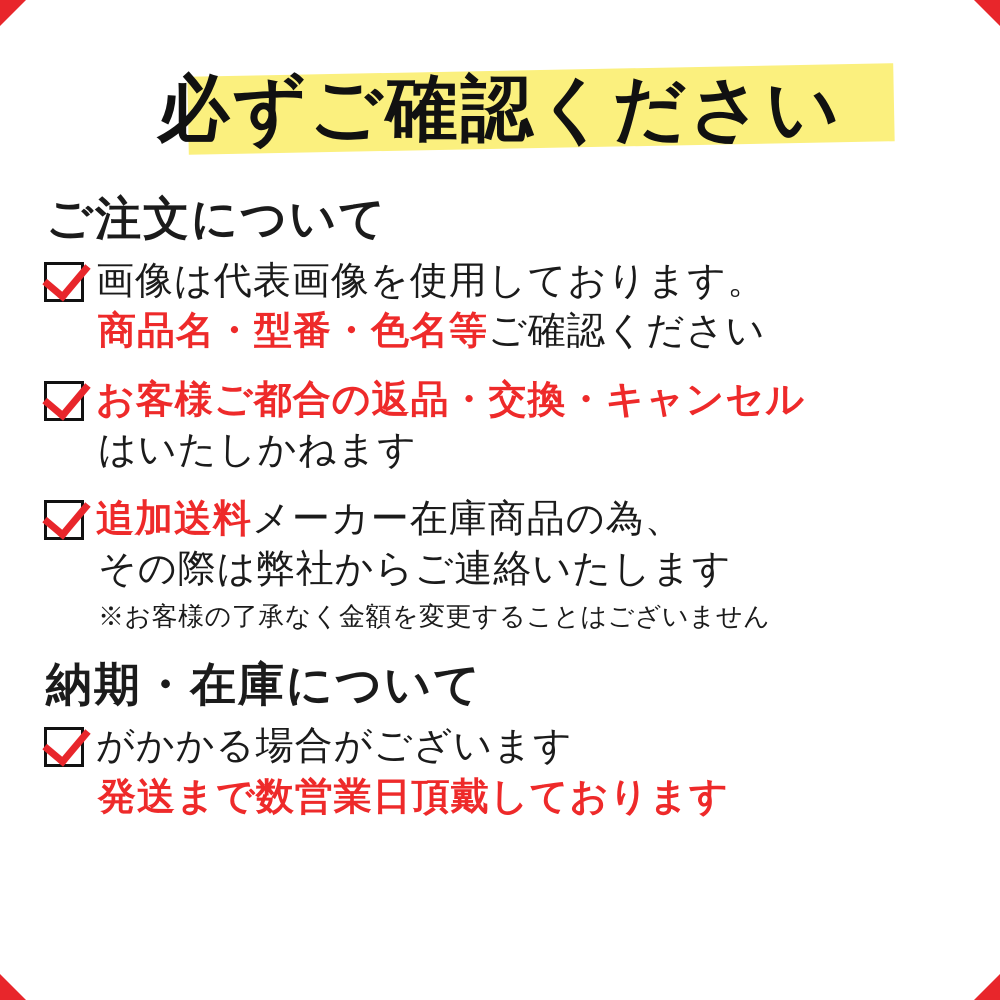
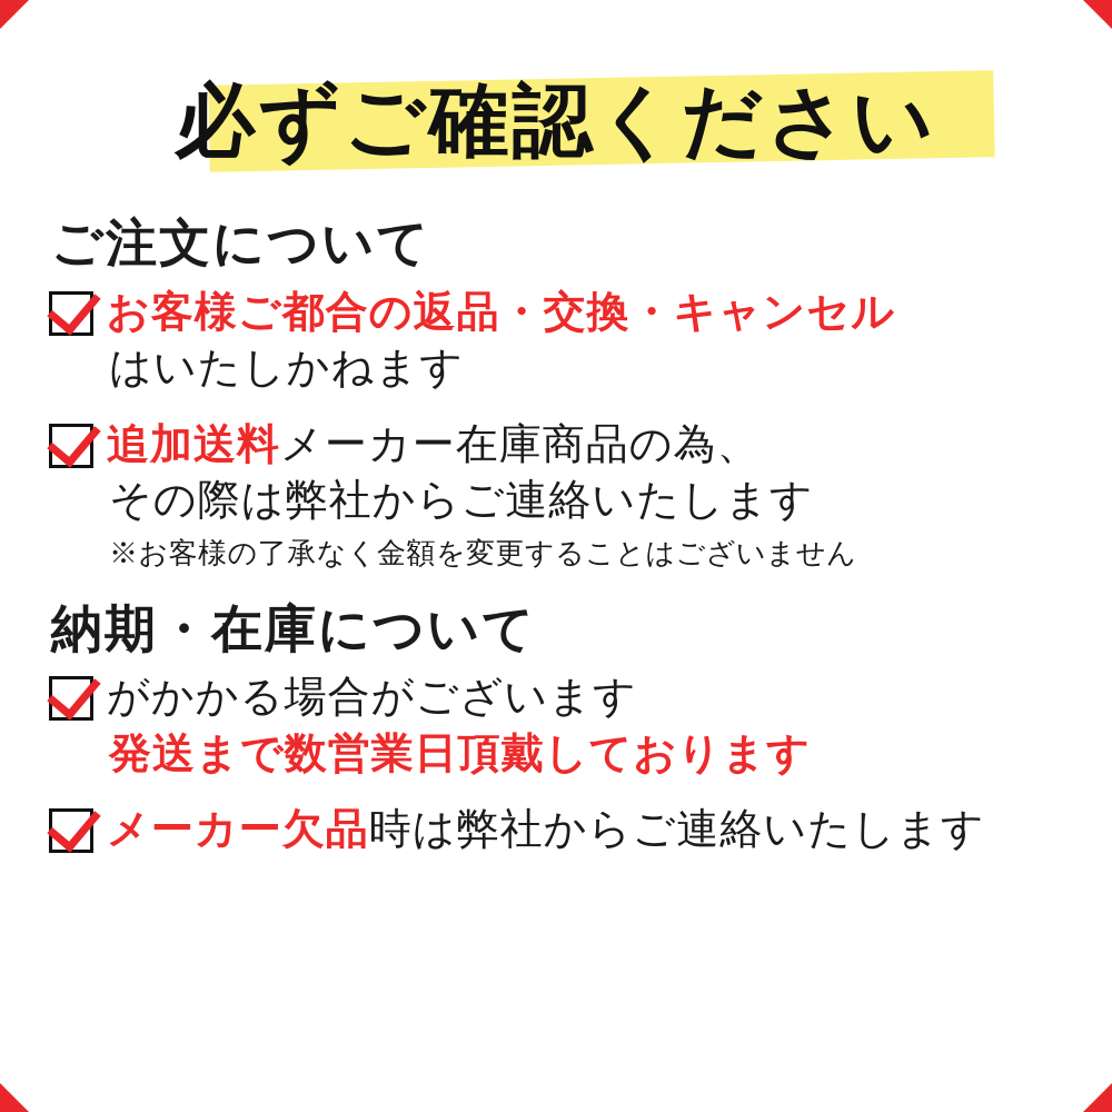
  必ずご確認ください
  ご注文について
- 画像は代表画像を使用しております。
- 商品名・型番・色名等ご確認ください
  お客様ご都合の返品・交換・キャンセル
  はいたしかねます
  追加送料メーカー在庫商品の為、
  その際は弊社からご連絡いたします
  ※お客様の了承なく金額を変更することはございません
  納期・在庫について
  がかかる場合がございます
  発送まで数営業日頂戴しております
+ メーカー欠品時は弊社からご連絡いたします
